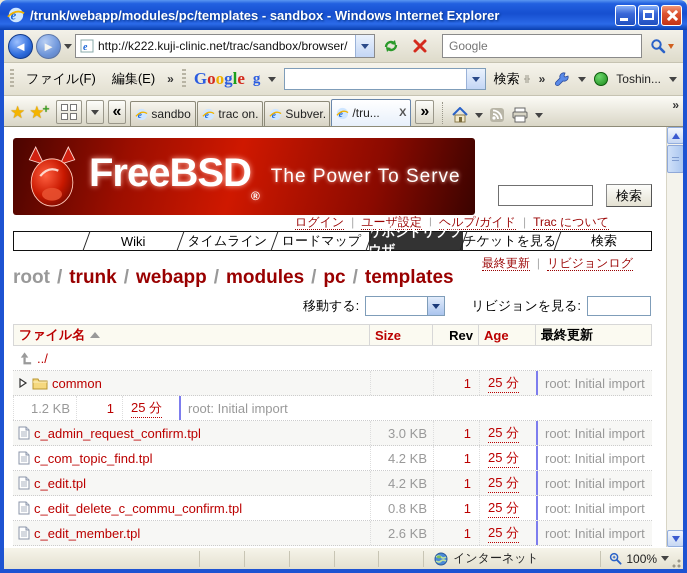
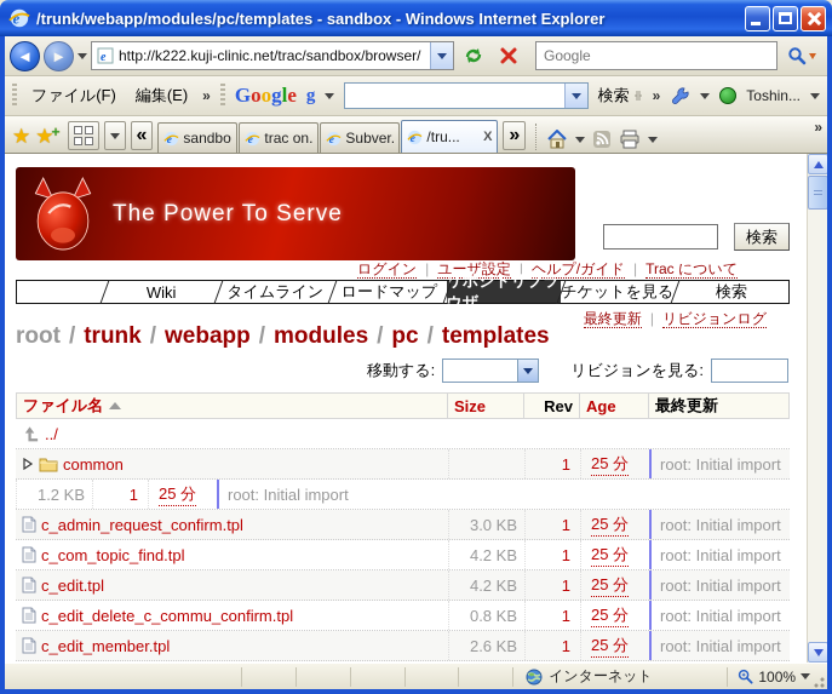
  e
  /trunk/webapp/modules/pc/templates - sandbox - Windows Internet Explorer
  ◄
  ►
  e
  http://k222.kuji-clinic.net/trac/sandbox/browser/
  Google
  ファイル(F)
  編集(E)
  »
  Google
  g
  検索
  »
  Toshin...
  ★
  ★＋
  «
  e
  e
  trac on.
  e
  Subver.
  e
  /tru...
  X
  »
  »
- FreeBSD®
  The Power To Serve
  検索
  ログイン ユーザ設定 ヘルプ/ガイド Trac について
  Wiki
  タイムライン
  ロードマップ
  リポジトリブラウザ
  チケットを見る
  検索
  最終更新 リビジョンログ
  root trunk webapp modules pc templates
  移動する:
  リビジョンを見る:
  ファイル名
  Size
  Rev
  Age
  最終更新
  ../
  common
  1
  25 分
  root: Initial import
  1.2 KB
  1
  25 分
  root: Initial import
  c_admin_request_confirm.tpl
  3.0 KB
  1
  25 分
  root: Initial import
  c_com_topic_find.tpl
  4.2 KB
  1
  25 分
  root: Initial import
  c_edit.tpl
  4.2 KB
  1
  25 分
  root: Initial import
  c_edit_delete_c_commu_confirm.tpl
  0.8 KB
  1
  25 分
  root: Initial import
  c_edit_member.tpl
  2.6 KB
  1
  25 分
  root: Initial import
  インターネット
  100%
